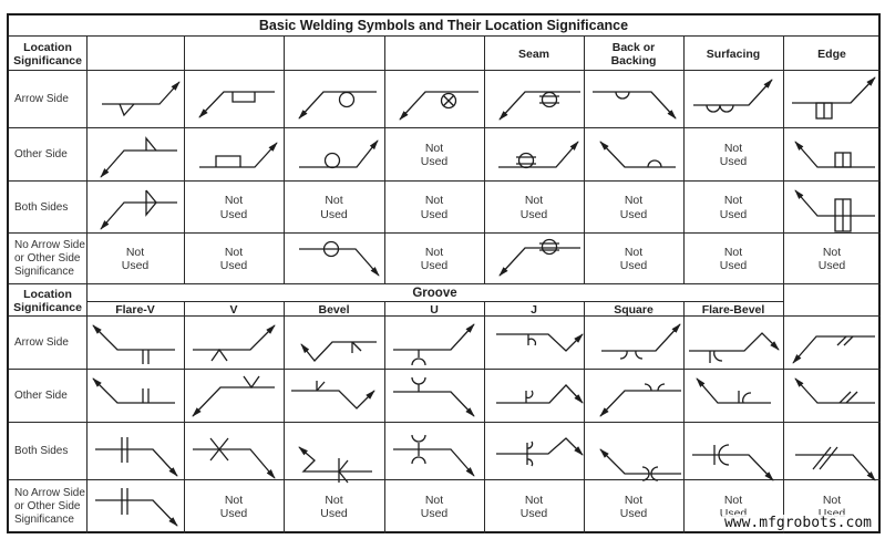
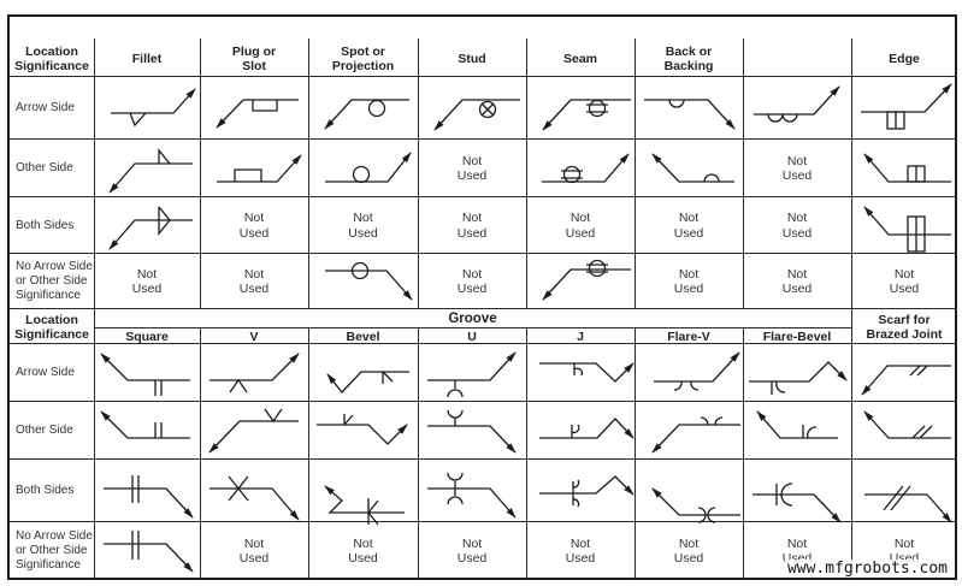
- Basic Welding Symbols and Their Location Significance
  Location Significance
+ Fillet
+ Plug or Slot
+ Spot or Projection
+ Stud
  Seam
  Back or Backing
- Surfacing
  Edge
  Arrow Side
  Other Side
  Both Sides
  No Arrow Side or Other Side Significance
  Not
  Used
  Not
  Used
  Not
  Used
  Not
  Used
  Not
  Used
  Not
  Used
  Not
  Used
  Not
  Used
  Not
  Used
  Not
  Used
  Not
  Used
  Not
  Used
  Not
  Used
  Not
  Used
  Location Significance
  Groove
- Flare-V
+ Square
  V
  Bevel
  U
  J
- Square
+ Flare-V
  Flare-Bevel
+ Scarf for Brazed Joint
  Arrow Side
  Other Side
  Both Sides
  No Arrow Side or Other Side Significance
  Not
  Used
  Not
  Used
  Not
  Used
  Not
  Used
  Not
  Used
  Not
  Used
  Not
  Used
  www.mfgrobots.com
